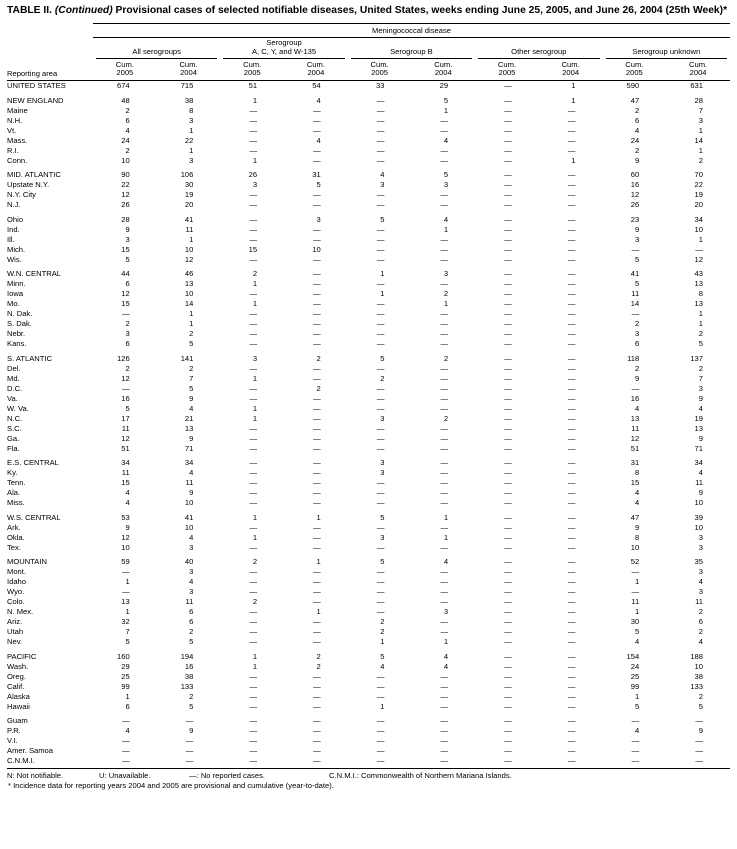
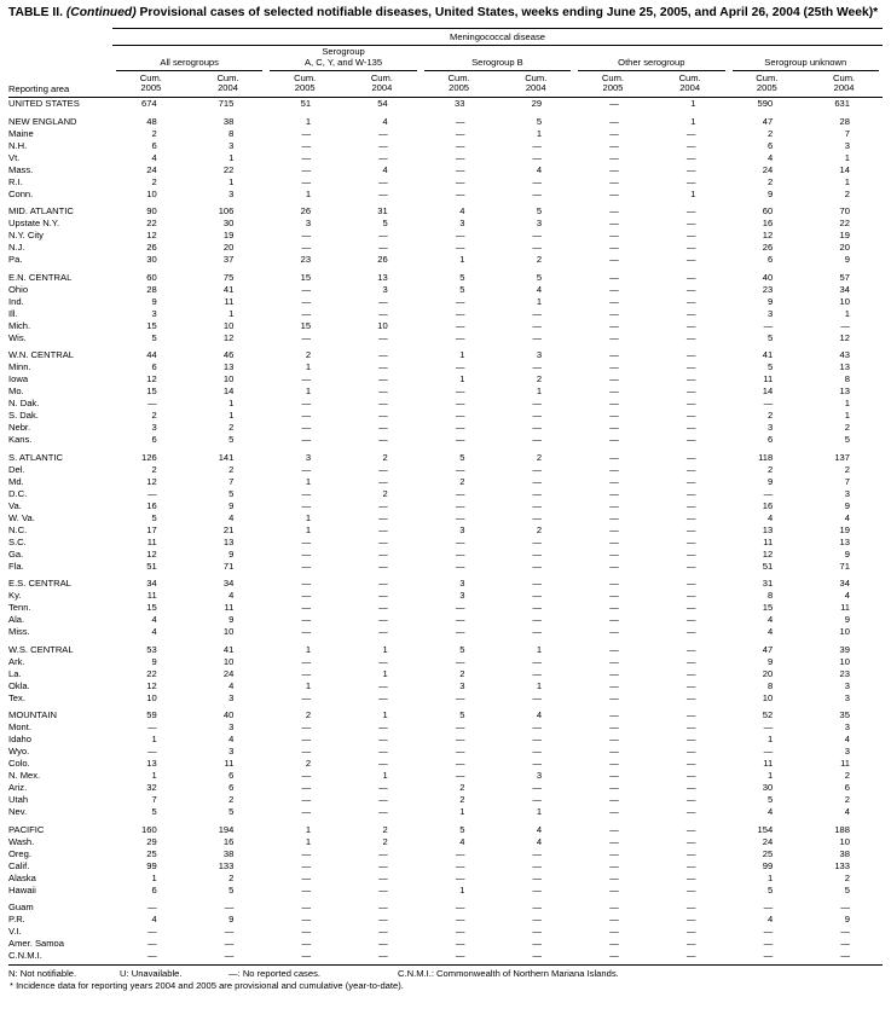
- TABLE II. (Continued) Provisional cases of selected notifiable diseases, United States, weeks ending June 25, 2005, and June 26, 2004 (25th Week)*
+ TABLE II. (Continued) Provisional cases of selected notifiable diseases, United States, weeks ending June 25, 2005, and April 26, 2004 (25th Week)*
  	Meningococcal disease
  	All serogroups	Serogroup A, C, Y, and W-135	Serogroup B	Other serogroup	Serogroup unknown
  Reporting area	Cum. 2005	Cum. 2004	Cum. 2005	Cum. 2004	Cum. 2005	Cum. 2004	Cum. 2005	Cum. 2004	Cum. 2005	Cum. 2004
  UNITED STATES	674	715	51	54	33	29	—	1	590	631
  NEW ENGLAND	48	38	1	4	—	5	—	1	47	28
  Maine	2	8	—	—	—	1	—	—	2	7
  N.H.	6	3	—	—	—	—	—	—	6	3
  Vt.	4	1	—	—	—	—	—	—	4	1
  Mass.	24	22	—	4	—	4	—	—	24	14
  R.I.	2	1	—	—	—	—	—	—	2	1
  Conn.	10	3	1	—	—	—	—	1	9	2
  MID. ATLANTIC	90	106	26	31	4	5	—	—	60	70
  Upstate N.Y.	22	30	3	5	3	3	—	—	16	22
  N.Y. City	12	19	—	—	—	—	—	—	12	19
  N.J.	26	20	—	—	—	—	—	—	26	20
+ Pa.	30	37	23	26	1	2	—	—	6	9
+ E.N. CENTRAL	60	75	15	13	5	5	—	—	40	57
  Ohio	28	41	—	3	5	4	—	—	23	34
  Ind.	9	11	—	—	—	1	—	—	9	10
  Ill.	3	1	—	—	—	—	—	—	3	1
  Mich.	15	10	15	10	—	—	—	—	—	—
  Wis.	5	12	—	—	—	—	—	—	5	12
  W.N. CENTRAL	44	46	2	—	1	3	—	—	41	43
  Minn.	6	13	1	—	—	—	—	—	5	13
  Iowa	12	10	—	—	1	2	—	—	11	8
  Mo.	15	14	1	—	—	1	—	—	14	13
  N. Dak.	—	1	—	—	—	—	—	—	—	1
  S. Dak.	2	1	—	—	—	—	—	—	2	1
  Nebr.	3	2	—	—	—	—	—	—	3	2
  Kans.	6	5	—	—	—	—	—	—	6	5
  S. ATLANTIC	126	141	3	2	5	2	—	—	118	137
  Del.	2	2	—	—	—	—	—	—	2	2
  Md.	12	7	1	—	2	—	—	—	9	7
  D.C.	—	5	—	2	—	—	—	—	—	3
  Va.	16	9	—	—	—	—	—	—	16	9
  W. Va.	5	4	1	—	—	—	—	—	4	4
  N.C.	17	21	1	—	3	2	—	—	13	19
  S.C.	11	13	—	—	—	—	—	—	11	13
  Ga.	12	9	—	—	—	—	—	—	12	9
  Fla.	51	71	—	—	—	—	—	—	51	71
  E.S. CENTRAL	34	34	—	—	3	—	—	—	31	34
  Ky.	11	4	—	—	3	—	—	—	8	4
  Tenn.	15	11	—	—	—	—	—	—	15	11
  Ala.	4	9	—	—	—	—	—	—	4	9
  Miss.	4	10	—	—	—	—	—	—	4	10
  W.S. CENTRAL	53	41	1	1	5	1	—	—	47	39
  Ark.	9	10	—	—	—	—	—	—	9	10
+ La.	22	24	—	1	2	—	—	—	20	23
  Okla.	12	4	1	—	3	1	—	—	8	3
  Tex.	10	3	—	—	—	—	—	—	10	3
  MOUNTAIN	59	40	2	1	5	4	—	—	52	35
  Mont.	—	3	—	—	—	—	—	—	—	3
  Idaho	1	4	—	—	—	—	—	—	1	4
  Wyo.	—	3	—	—	—	—	—	—	—	3
  Colo.	13	11	2	—	—	—	—	—	11	11
  N. Mex.	1	6	—	1	—	3	—	—	1	2
  Ariz.	32	6	—	—	2	—	—	—	30	6
  Utah	7	2	—	—	2	—	—	—	5	2
  Nev.	5	5	—	—	1	1	—	—	4	4
  PACIFIC	160	194	1	2	5	4	—	—	154	188
  Wash.	29	16	1	2	4	4	—	—	24	10
  Oreg.	25	38	—	—	—	—	—	—	25	38
  Calif.	99	133	—	—	—	—	—	—	99	133
  Alaska	1	2	—	—	—	—	—	—	1	2
  Hawaii	6	5	—	—	1	—	—	—	5	5
  Guam	—	—	—	—	—	—	—	—	—	—
  P.R.	4	9	—	—	—	—	—	—	4	9
  V.I.	—	—	—	—	—	—	—	—	—	—
  Amer. Samoa	—	—	—	—	—	—	—	—	—	—
  C.N.M.I.	—	—	—	—	—	—	—	—	—	—
  N: Not notifiable.
  U: Unavailable.
  —: No reported cases.
  C.N.M.I.: Commonwealth of Northern Mariana Islands.
  * Incidence data for reporting years 2004 and 2005 are provisional and cumulative (year-to-date).
